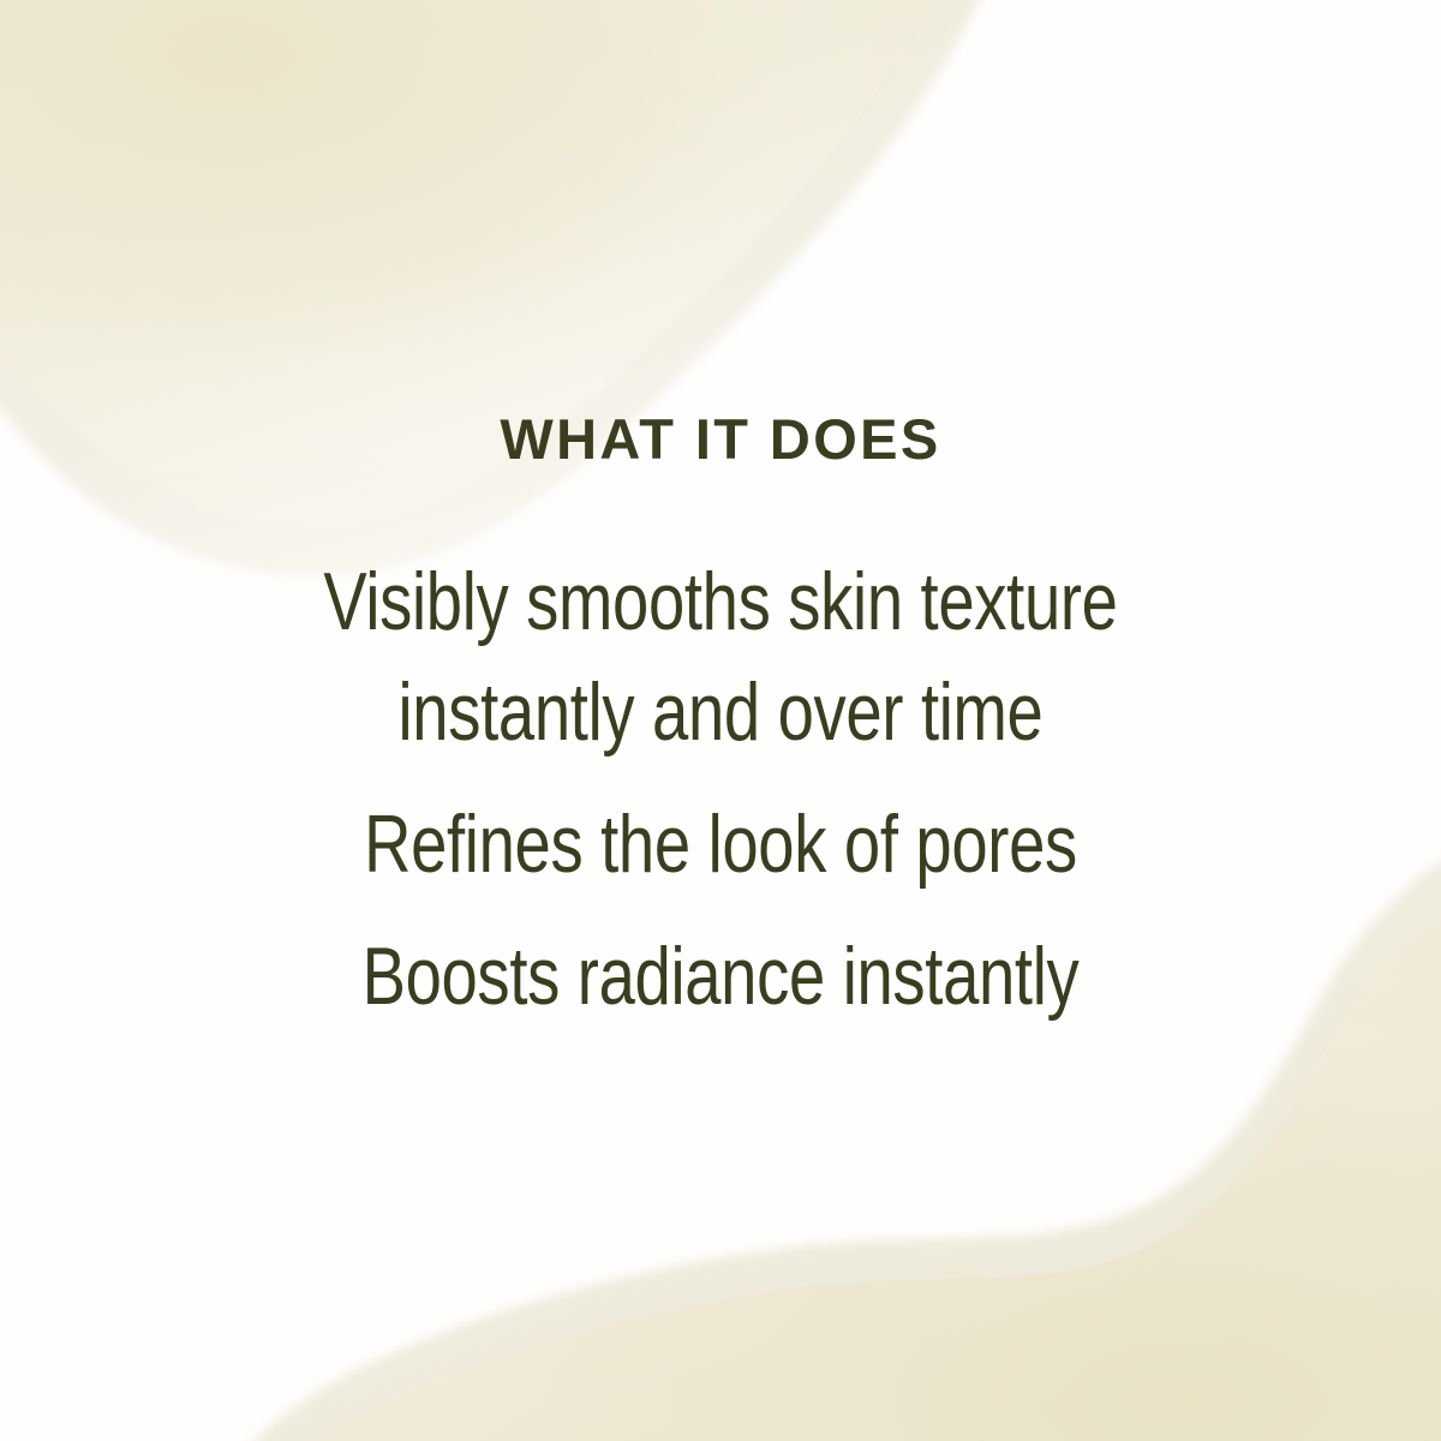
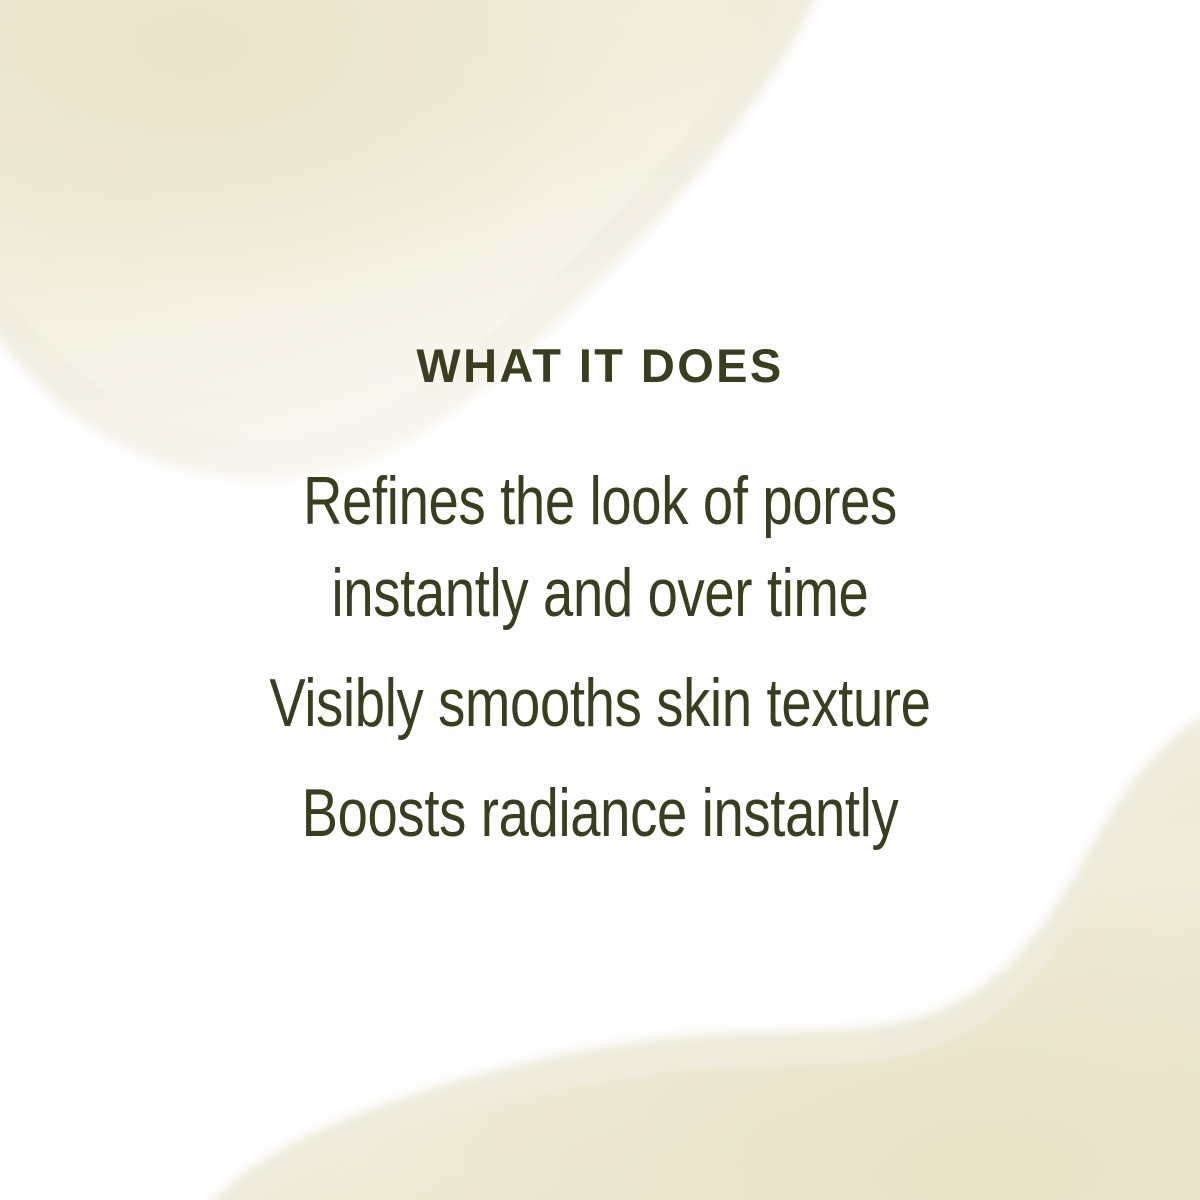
  WHAT IT DOES
- Visibly smooths skin texture
+ Refines the look of pores
  instantly and over time
- Refines the look of pores
+ Visibly smooths skin texture
  Boosts radiance instantly
